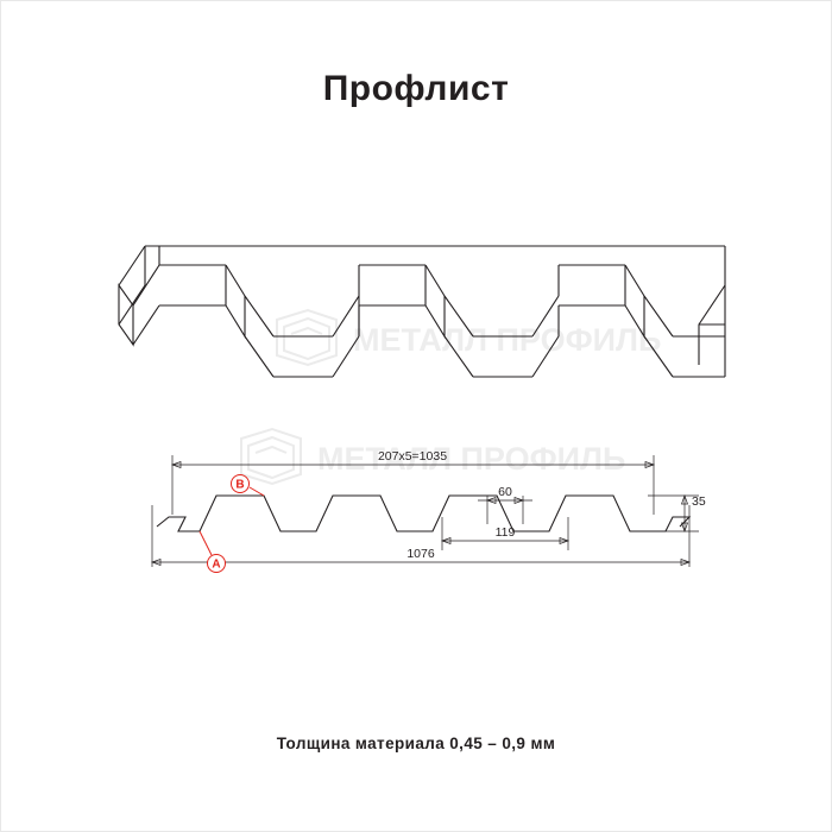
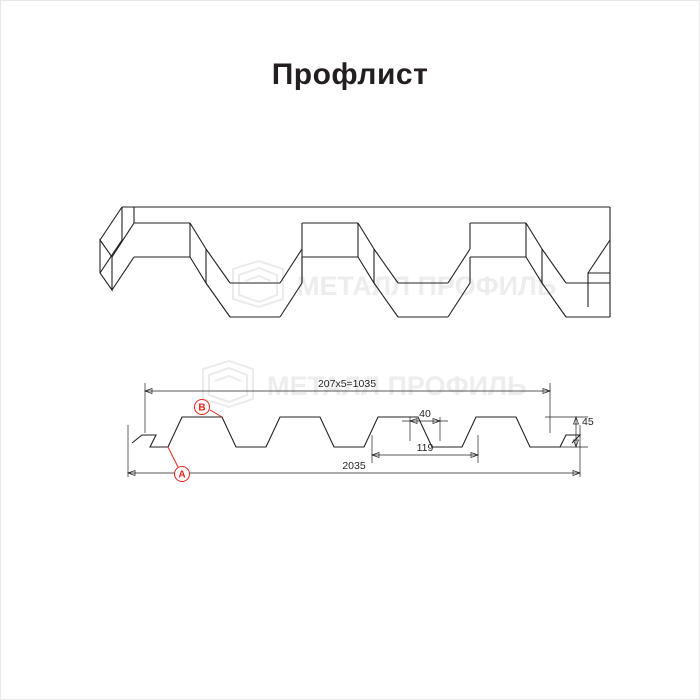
  Профлист
  МЕТАЛЛ ПРОФИЛЬ
  МЕТАЛЛ ПРОФИЛЬ
  207x5=1035
- 1076
+ 2035
- 60
+ 40
  119
- 35
+ 45
  A
  B
- Толщина материала 0,45 – 0,9 мм
